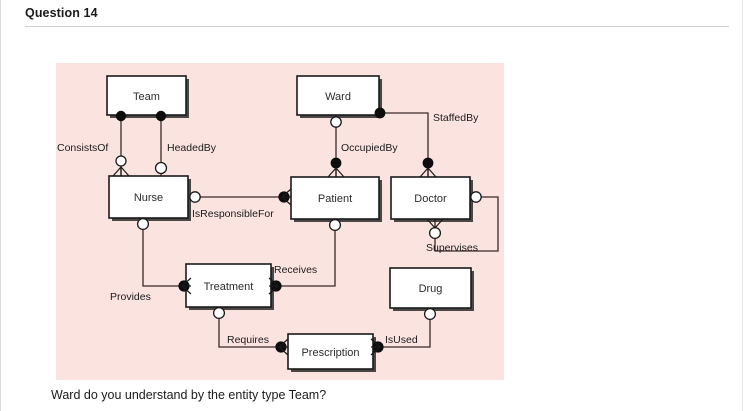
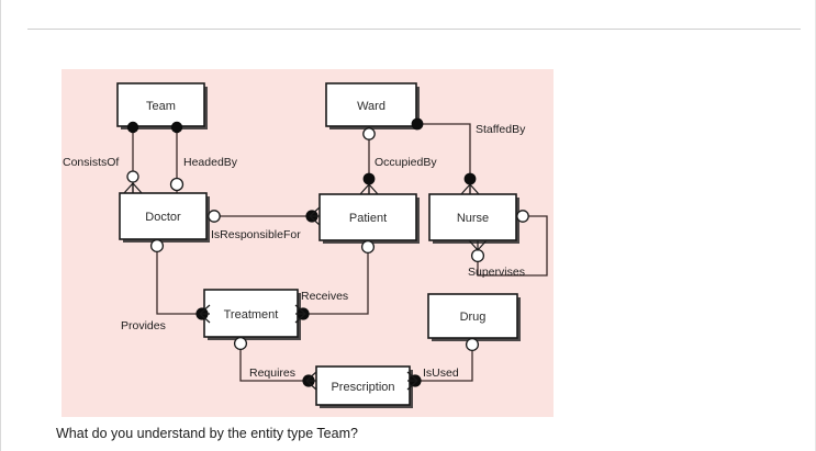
- Question 14
  Team
  Ward
- Nurse
+ Doctor
  Patient
- Doctor
+ Nurse
  Treatment
  Drug
  Prescription
  ConsistsOf
  HeadedBy
  OccupiedBy
  StaffedBy
  IsResponsibleFor
  Supervises
  Provides
  Receives
  Requires
  IsUsed
- Ward do you understand by the entity type Team?
+ What do you understand by the entity type Team?
